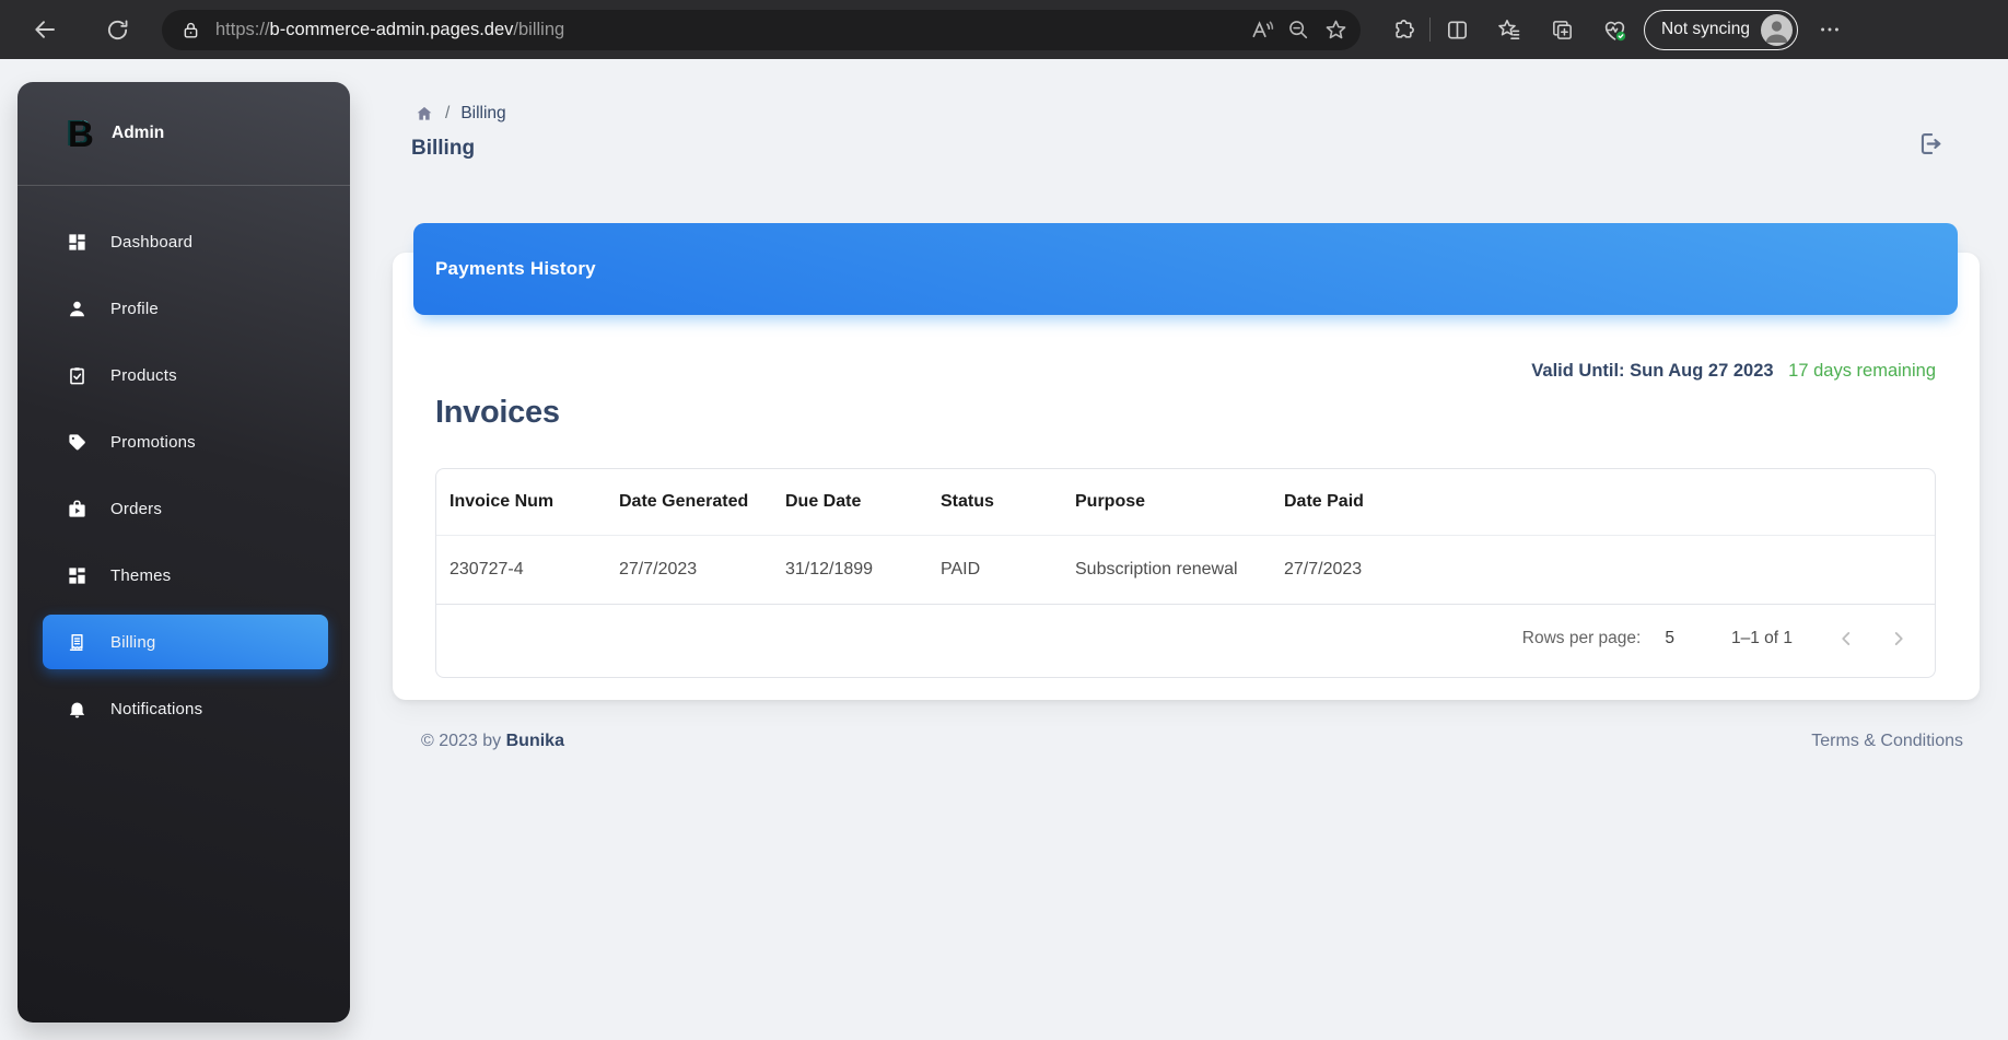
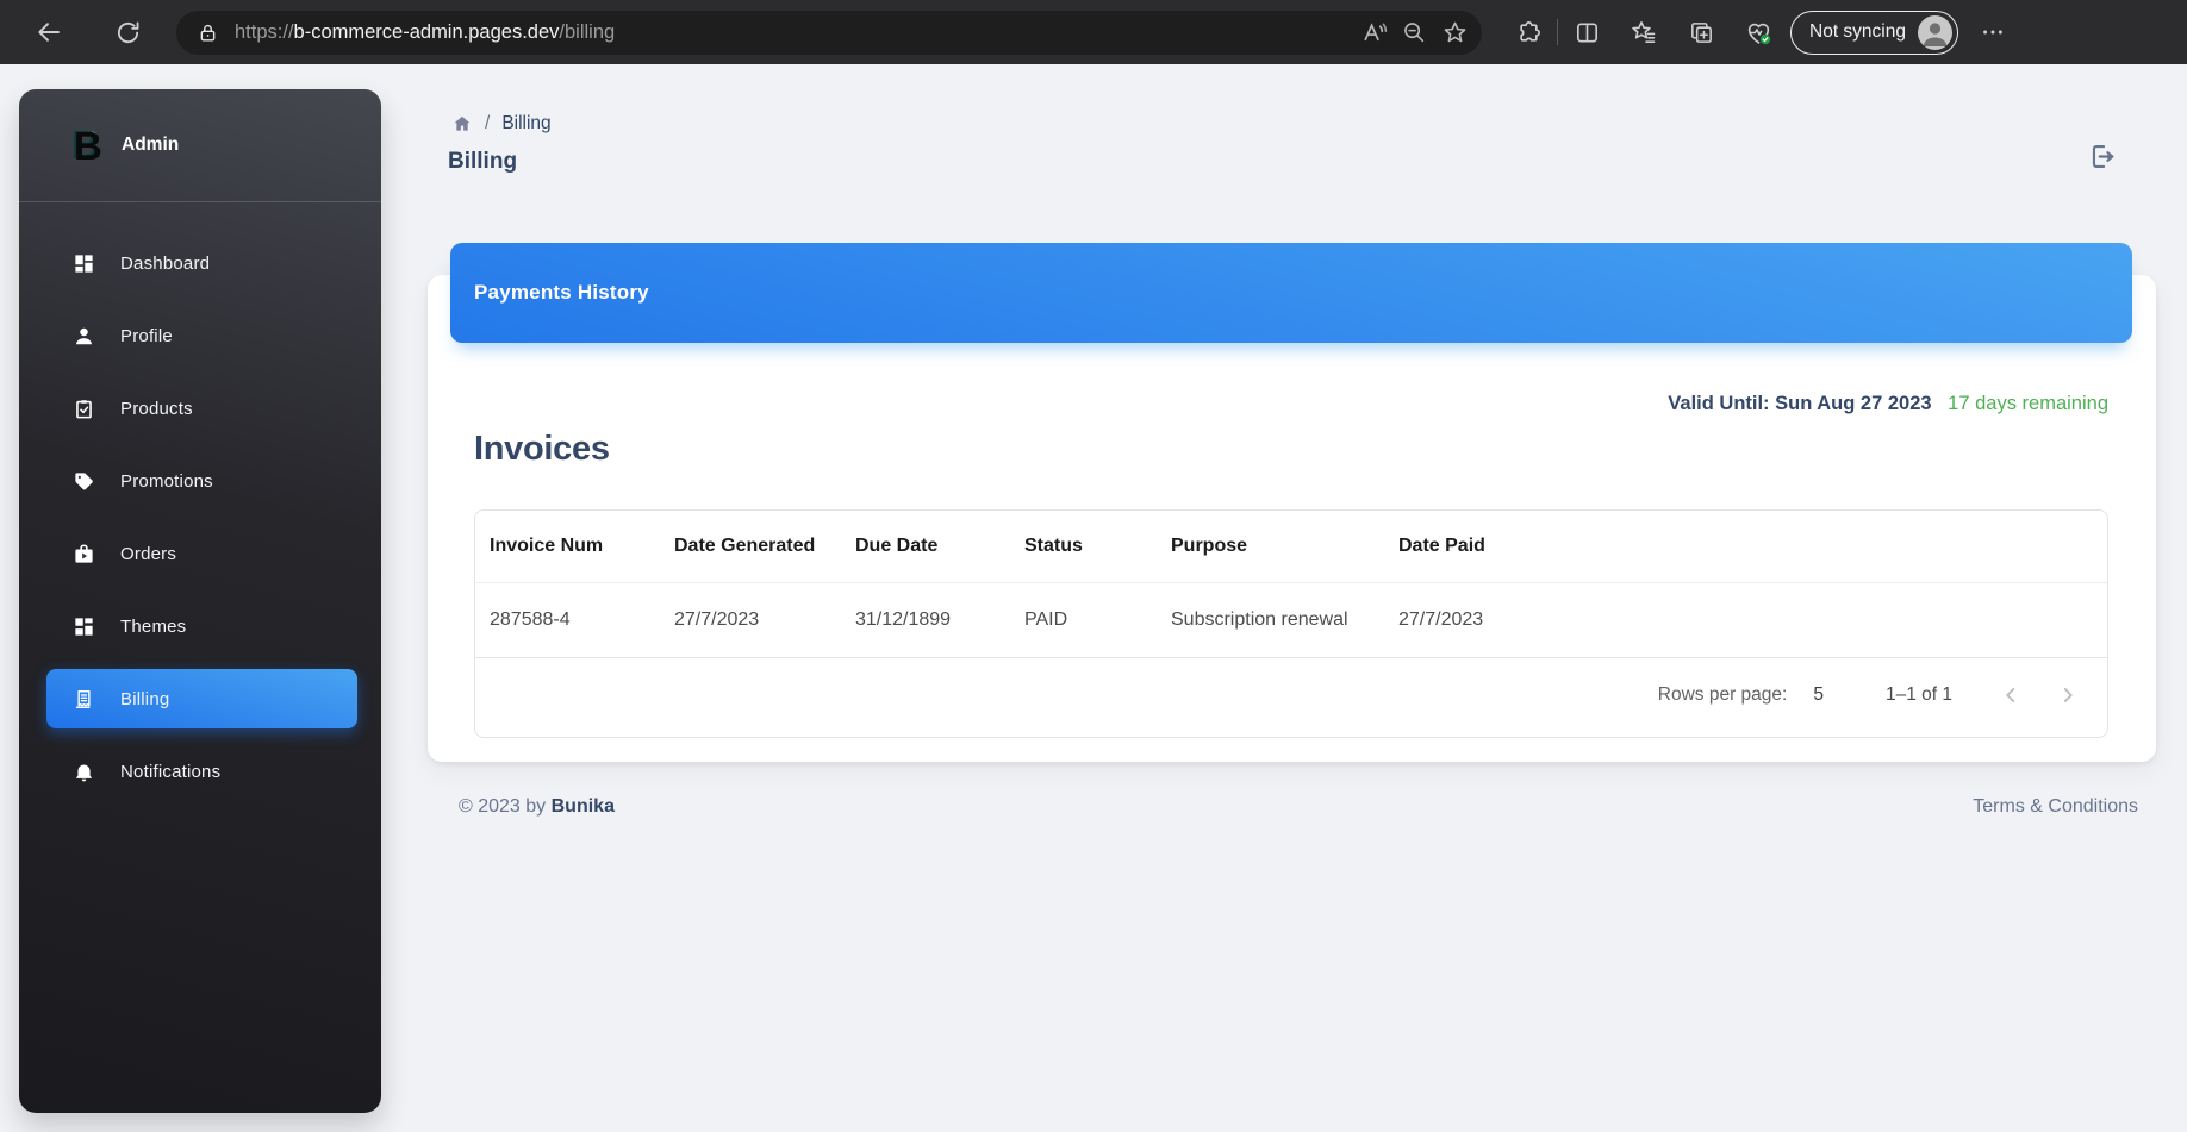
  https://b-commerce-admin.pages.dev/billing
  Not syncing
  B
  Admin
  Dashboard
  Profile
  Products
  Promotions
  Orders
  Themes
  Billing
  Notifications
  /
  Billing
  Billing
  Payments History
  Valid Until: Sun Aug 27 2023 17 days remaining
  Invoices
  Invoice Num	Date Generated	Due Date	Status	Purpose	Date Paid
- 230727-4	27/7/2023	31/12/1899	PAID	Subscription renewal	27/7/2023
+ 287588-4	27/7/2023	31/12/1899	PAID	Subscription renewal	27/7/2023
  Rows per page:
  5
  1–1 of 1
  © 2023 by Bunika
  Terms & Conditions
